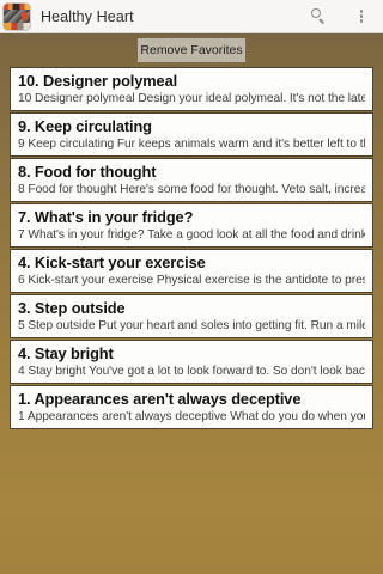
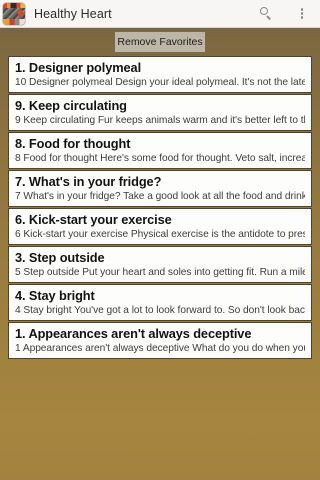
  Healthy Heart
  Remove Favorites
- 10. Designer polymeal
+ 1. Designer polymeal
  10 Designer polymeal Design your ideal polymeal. It's not the late
  9. Keep circulating
  9 Keep circulating Fur keeps animals warm and it's better left to t
  8. Food for thought
  8 Food for thought Here's some food for thought. Veto salt, increa
  7. What's in your fridge?
  7 What's in your fridge? Take a good look at all the food and drink
- 4. Kick-start your exercise
+ 6. Kick-start your exercise
  6 Kick-start your exercise Physical exercise is the antidote to pre
  3. Step outside
  5 Step outside Put your heart and soles into getting fit. Run a mile
  4. Stay bright
  4 Stay bright You've got a lot to look forward to. So don't look bac
  1. Appearances aren't always deceptive
  1 Appearances aren't always deceptive What do you do when yo
